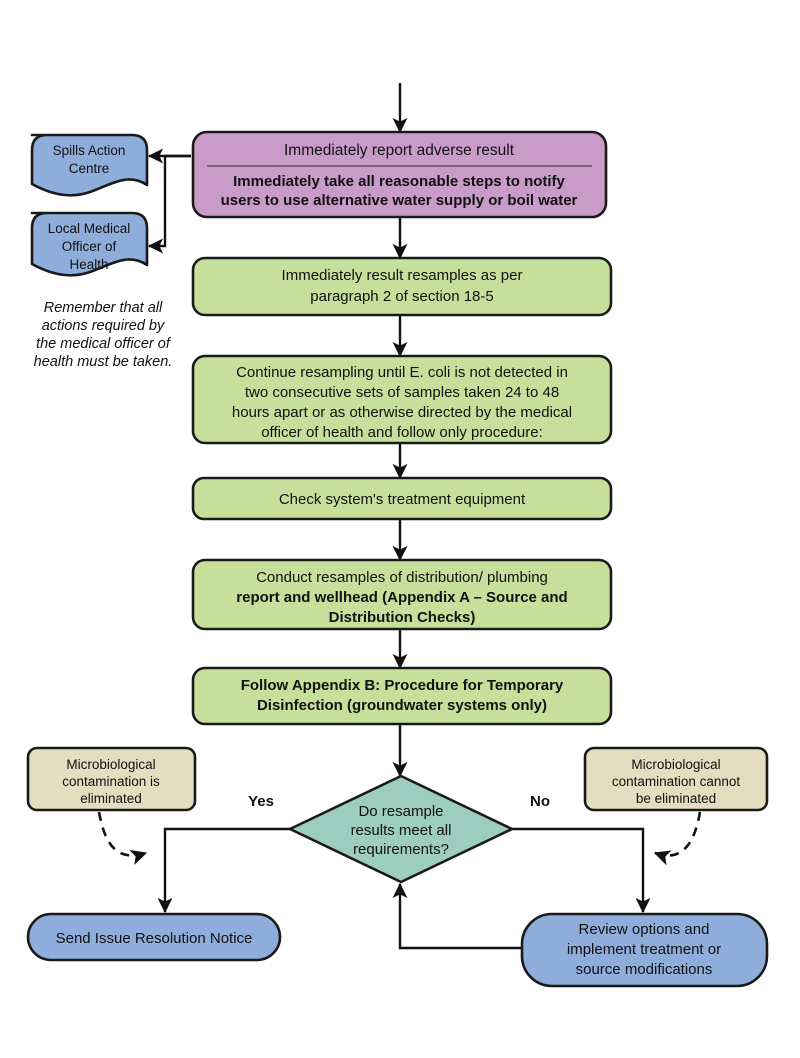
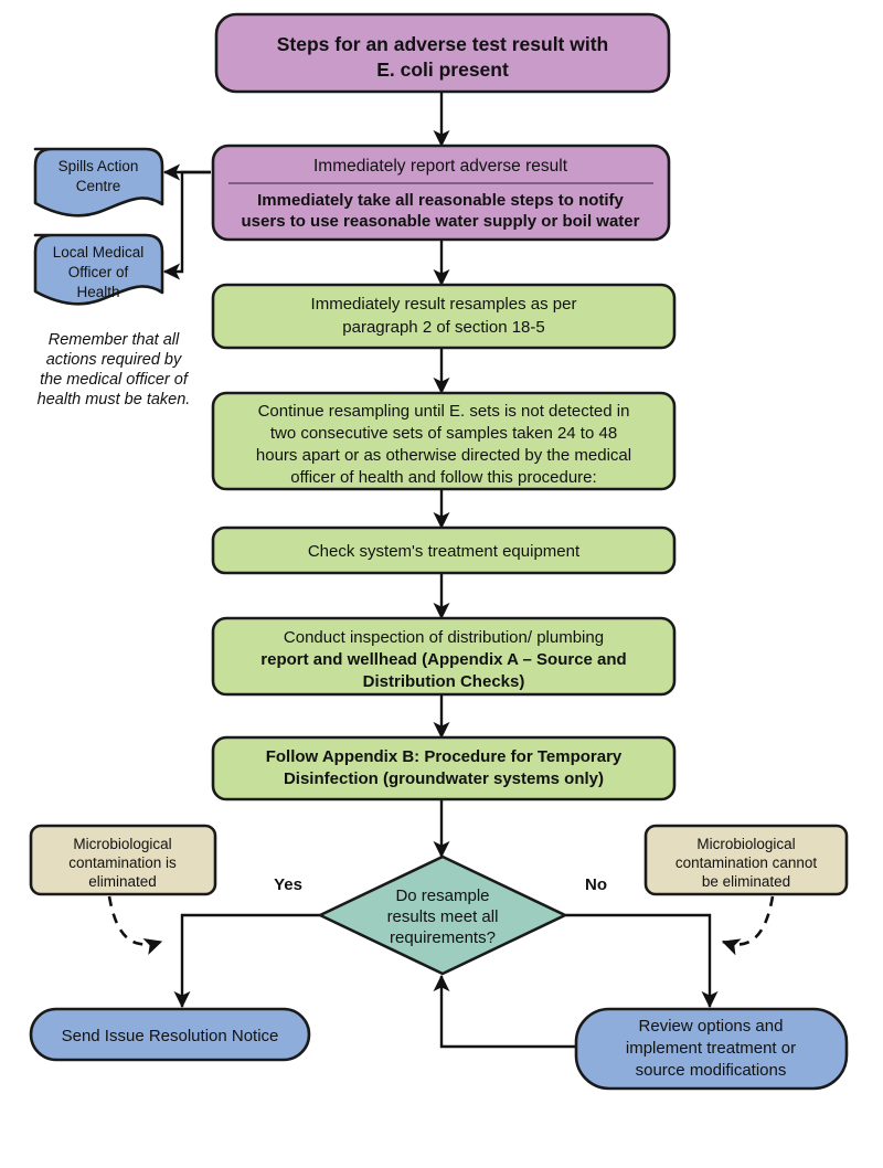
+ Steps for an adverse test result with
+ E. coli present
  Immediately report adverse result
  Immediately take all reasonable steps to notify
- users to use alternative water supply or boil water
+ users to use reasonable water supply or boil water
  Spills Action
  Centre
  Local Medical
  Officer of
  Health
  Remember that all
  actions required by
  the medical officer of
  health must be taken.
  Immediately result resamples as per
  paragraph 2 of section 18-5
- Continue resampling until E. coli is not detected in
+ Continue resampling until E. sets is not detected in
  two consecutive sets of samples taken 24 to 48
  hours apart or as otherwise directed by the medical
- officer of health and follow only procedure:
+ officer of health and follow this procedure:
  Check system's treatment equipment
- Conduct resamples of distribution/ plumbing
+ Conduct inspection of distribution/ plumbing
  report and wellhead (Appendix A – Source and
  Distribution Checks)
  Follow Appendix B: Procedure for Temporary
  Disinfection (groundwater systems only)
  Microbiological
  contamination is
  eliminated
  Microbiological
  contamination cannot
  be eliminated
  Do resample
  results meet all
  requirements?
  Yes
  No
  Send Issue Resolution Notice
  Review options and
  implement treatment or
  source modifications
